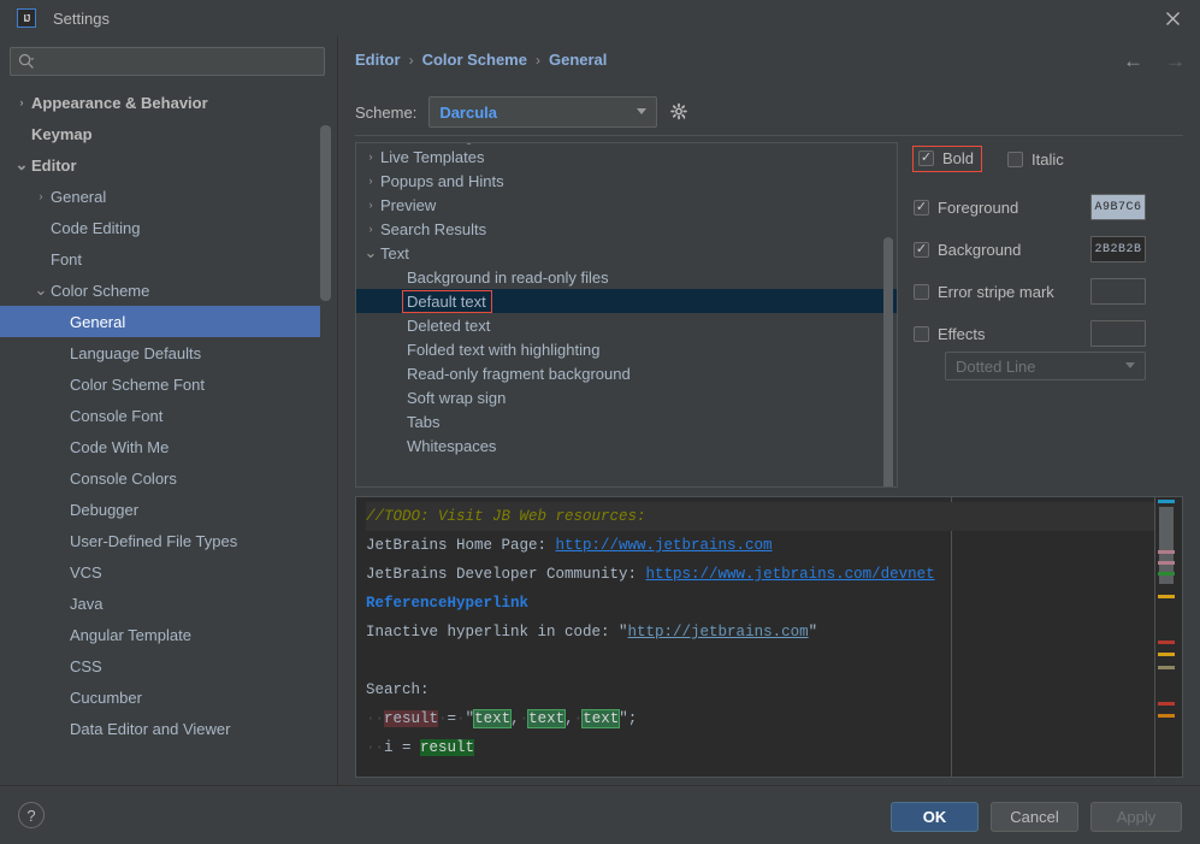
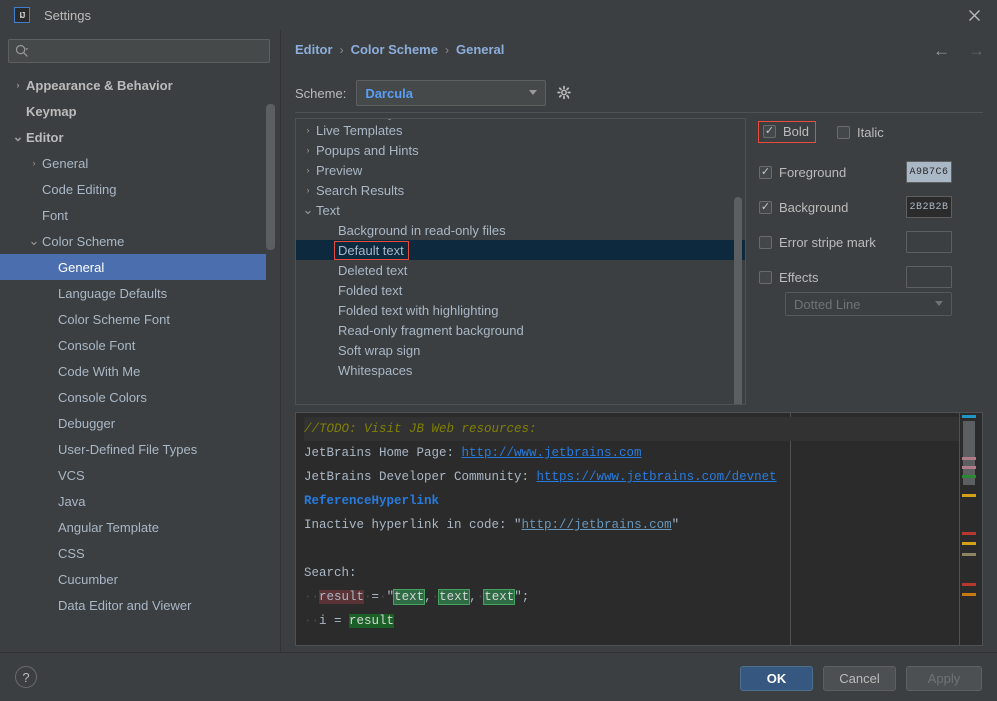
  IJ
  Settings
  ›
  Appearance & Behavior
  Keymap
  ⌄
  Editor
  ›
  General
  Code Editing
  Font
  ⌄
  Color Scheme
  General
  Language Defaults
  Color Scheme Font
  Console Font
  Code With Me
  Console Colors
  Debugger
  User-Defined File Types
  VCS
  Java
  Angular Template
  CSS
  Cucumber
  Data Editor and Viewer
  Editor
  ›
  Color Scheme
  ›
  General
  ←
  →
  Scheme:
  Darcula
  ›
  Live Templates
  ›
  Popups and Hints
  ›
  Preview
  ›
  Search Results
  ⌄
  Text
  Background in read-only files
  Default text
  Deleted text
+ Folded text
  Folded text with highlighting
  Read-only fragment background
  Soft wrap sign
- Tabs
  Whitespaces
  Bold
  Italic
  Foreground
  A9B7C6
  Background
  2B2B2B
  Error stripe mark
  Effects
  Dotted Line
  //TODO: Visit JB Web resources:
  JetBrains Home Page: http://www.jetbrains.com
  JetBrains Developer Community: https://www.jetbrains.com/devnet
  ReferenceHyperlink
  Inactive hyperlink in code: "http://jetbrains.com"
  Search:
  ··result·=·"text,·text,·text";
  ··i = result
  ?
  OK
  Cancel
  Apply
